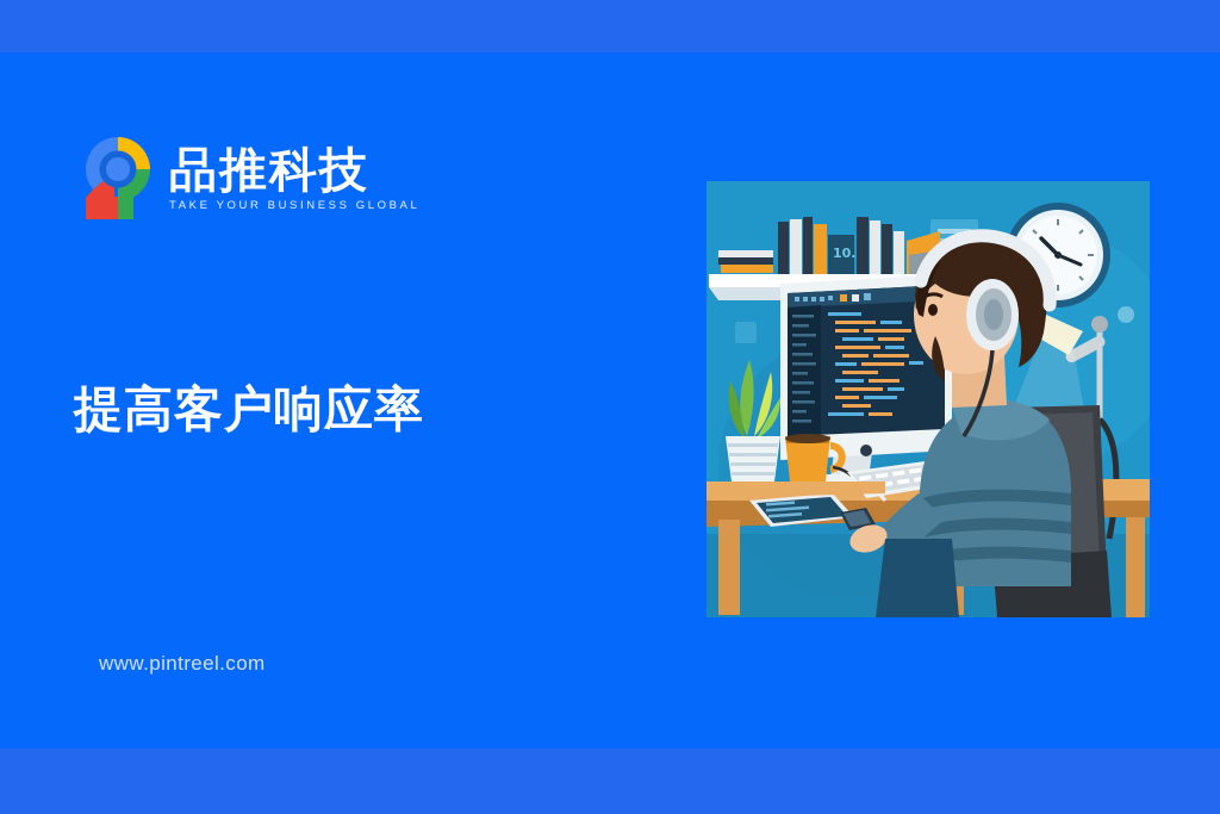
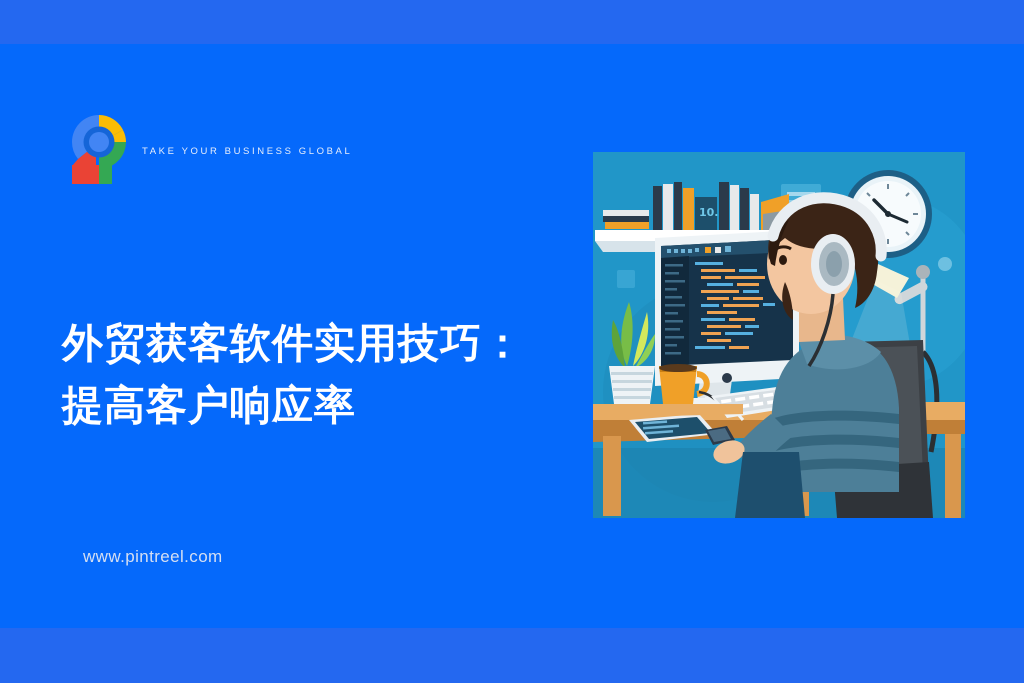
- 品推科技
  TAKE YOUR BUSINESS GLOBAL
+ 外贸获客软件实用技巧：
  提高客户响应率
  www.pintreel.com
  10.
